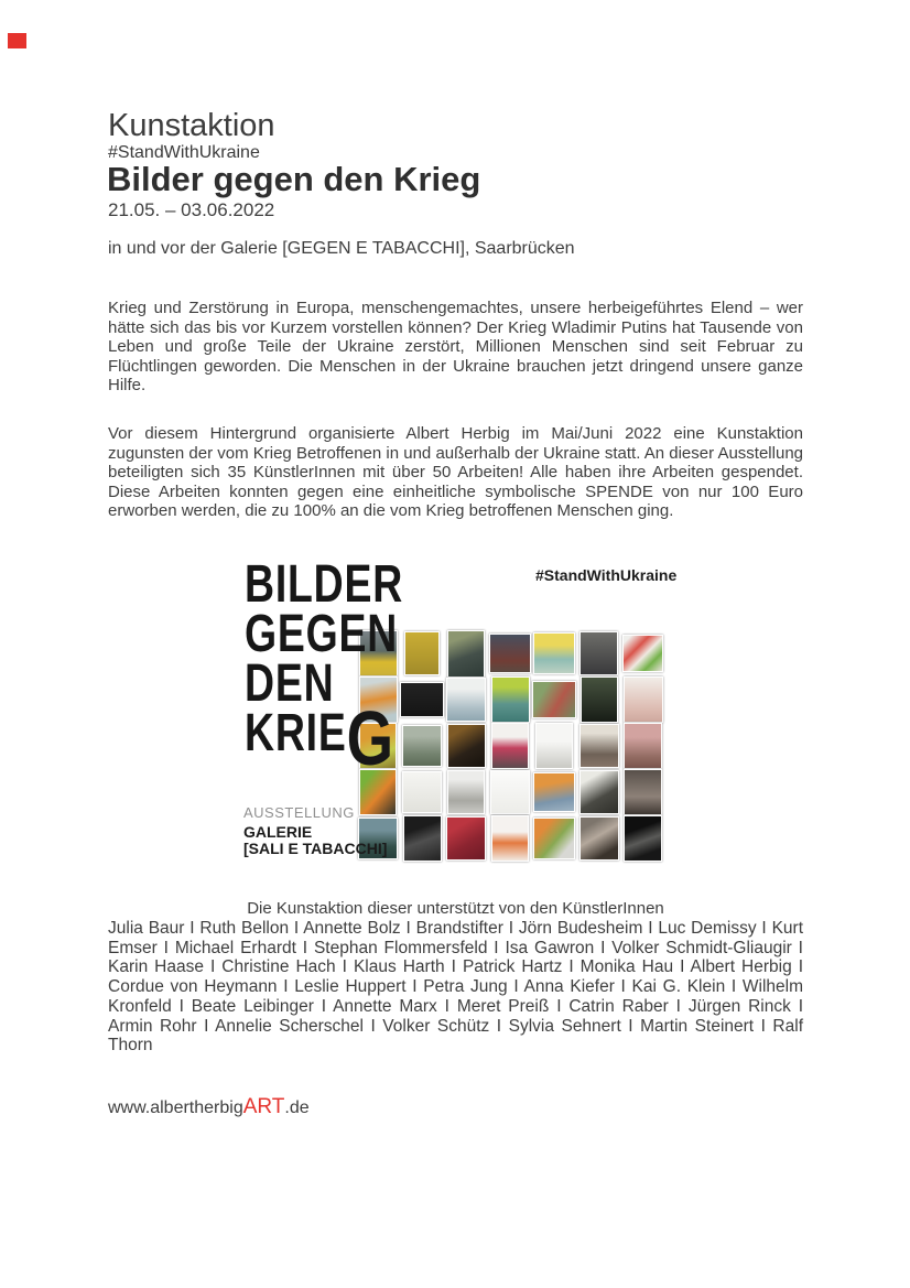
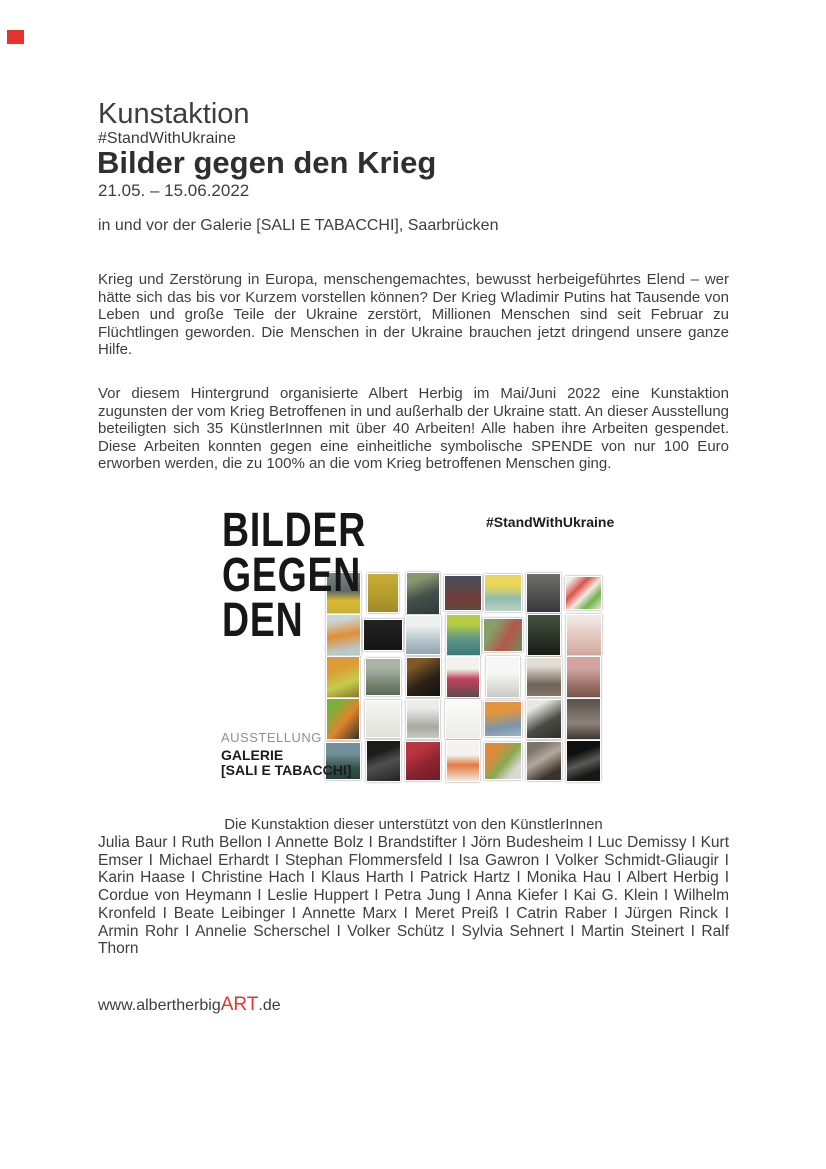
  Kunstaktion
  #StandWithUkraine
  Bilder gegen den Krieg
- 21.05. – 03.06.2022
+ 21.05. – 15.06.2022
- in und vor der Galerie [GEGEN E TABACCHI], Saarbrücken
+ in und vor der Galerie [SALI E TABACCHI], Saarbrücken
- Krieg und Zerstörung in Europa, menschengemachtes, unsere herbeigeführtes Elend – wer hätte sich das bis vor Kurzem vorstellen können? Der Krieg Wladimir Putins hat Tausende von Leben und große Teile der Ukraine zerstört, Millionen Menschen sind seit Februar zu Flüchtlingen geworden. Die Menschen in der Ukraine brauchen jetzt dringend unsere ganze Hilfe.
+ Krieg und Zerstörung in Europa, menschengemachtes, bewusst herbeigeführtes Elend – wer hätte sich das bis vor Kurzem vorstellen können? Der Krieg Wladimir Putins hat Tausende von Leben und große Teile der Ukraine zerstört, Millionen Menschen sind seit Februar zu Flüchtlingen geworden. Die Menschen in der Ukraine brauchen jetzt dringend unsere ganze Hilfe.
- Vor diesem Hintergrund organisierte Albert Herbig im Mai/Juni 2022 eine Kunstaktion zugunsten der vom Krieg Betroffenen in und außerhalb der Ukraine statt. An dieser Ausstellung beteiligten sich 35 KünstlerInnen mit über 50 Arbeiten! Alle haben ihre Arbeiten gespendet. Diese Arbeiten konnten gegen eine einheitliche symbolische SPENDE von nur 100 Euro erworben werden, die zu 100% an die vom Krieg betroffenen Menschen ging.
+ Vor diesem Hintergrund organisierte Albert Herbig im Mai/Juni 2022 eine Kunstaktion zugunsten der vom Krieg Betroffenen in und außerhalb der Ukraine statt. An dieser Ausstellung beteiligten sich 35 KünstlerInnen mit über 40 Arbeiten! Alle haben ihre Arbeiten gespendet. Diese Arbeiten konnten gegen eine einheitliche symbolische SPENDE von nur 100 Euro erworben werden, die zu 100% an die vom Krieg betroffenen Menschen ging.
  BILDER
  GEGEN
  DEN
- KRIEG
  #StandWithUkraine
  AUSSTELLUNG
  GALERIE
  [SALI E TABACCHI]
  Die Kunstaktion dieser unterstützt von den KünstlerInnen
  Julia Baur I Ruth Bellon I Annette Bolz I Brandstifter I Jörn Budesheim I Luc Demissy I Kurt Emser I Michael Erhardt I Stephan Flommersfeld I Isa Gawron I Volker Schmidt-Gliaugir I Karin Haase I Christine Hach I Klaus Harth I Patrick Hartz I Monika Hau I Albert Herbig I Cordue von Heymann I Leslie Huppert I Petra Jung I Anna Kiefer I Kai G. Klein I Wilhelm Kronfeld I Beate Leibinger I Annette Marx I Meret Preiß I Catrin Raber I Jürgen Rinck I Armin Rohr I Annelie Scherschel I Volker Schütz I Sylvia Sehnert I Martin Steinert I Ralf Thorn
  www.albertherbigART.de
